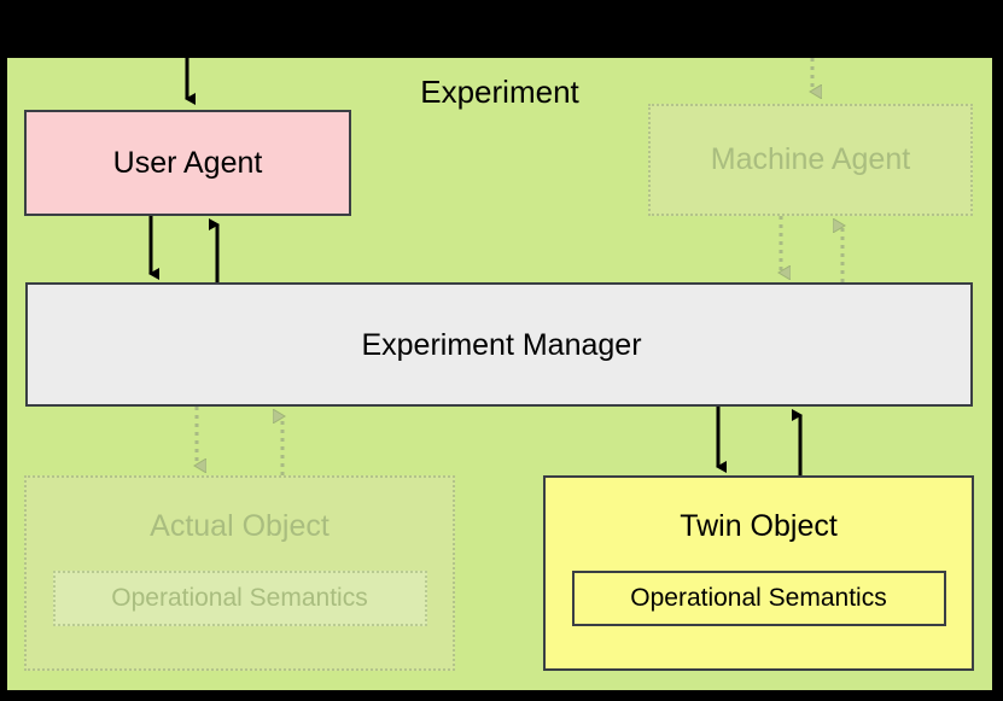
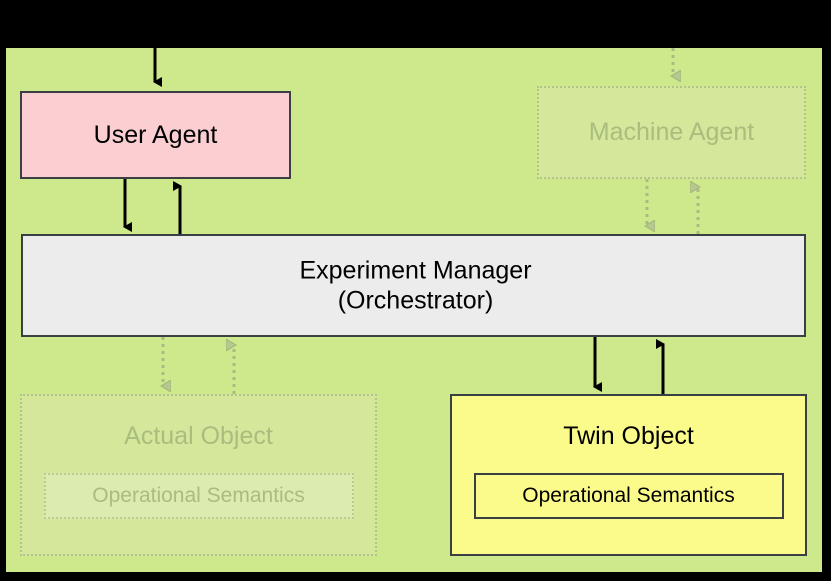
- Experiment
  User Agent
  Machine Agent
  Experiment Manager
+ (Orchestrator)
  Actual Object
  Operational Semantics
  Twin Object
  Operational Semantics
